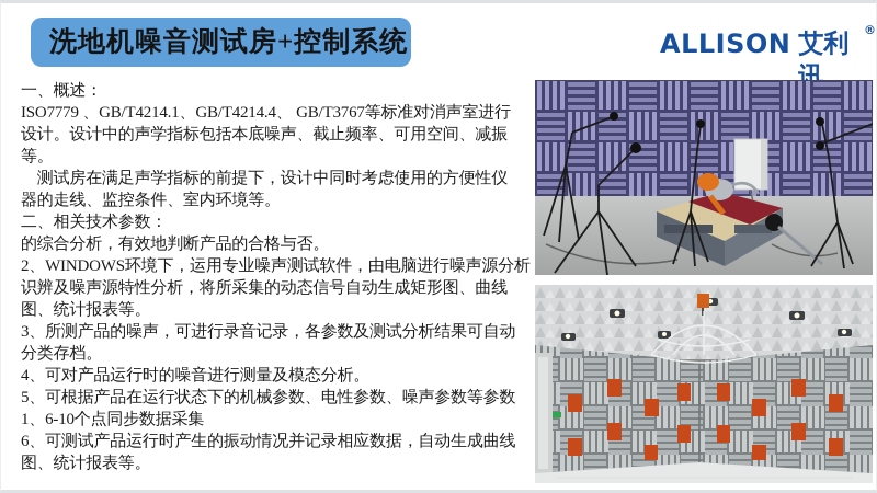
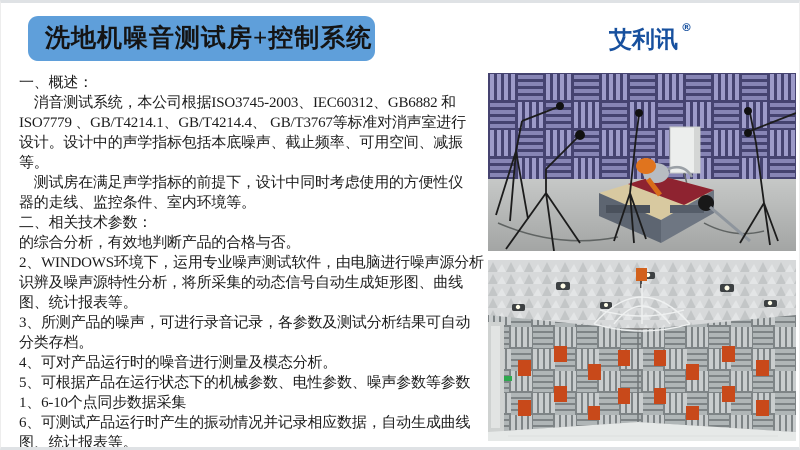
  洗地机噪音测试房+控制系统
- ALLISON
  艾利讯
  ®
  一、概述：
+ 消音测试系统，本公司根据ISO3745-2003、IEC60312、GB6882 和
  ISO7779 、GB/T4214.1、GB/T4214.4、 GB/T3767等标准对消声室进行
  设计。设计中的声学指标包括本底噪声、截止频率、可用空间、减振
  等。
  测试房在满足声学指标的前提下，设计中同时考虑使用的方便性仪
  器的走线、监控条件、室内环境等。
  二、相关技术参数：
  的综合分析，有效地判断产品的合格与否。
  2、WINDOWS环境下，运用专业噪声测试软件，由电脑进行噪声源分析
  识辨及噪声源特性分析，将所采集的动态信号自动生成矩形图、曲线
  图、统计报表等。
  3、所测产品的噪声，可进行录音记录，各参数及测试分析结果可自动
  分类存档。
  4、可对产品运行时的噪音进行测量及模态分析。
  5、可根据产品在运行状态下的机械参数、电性参数、噪声参数等参数
  1、6-10个点同步数据采集
  6、可测试产品运行时产生的振动情况并记录相应数据，自动生成曲线
  图、统计报表等。
